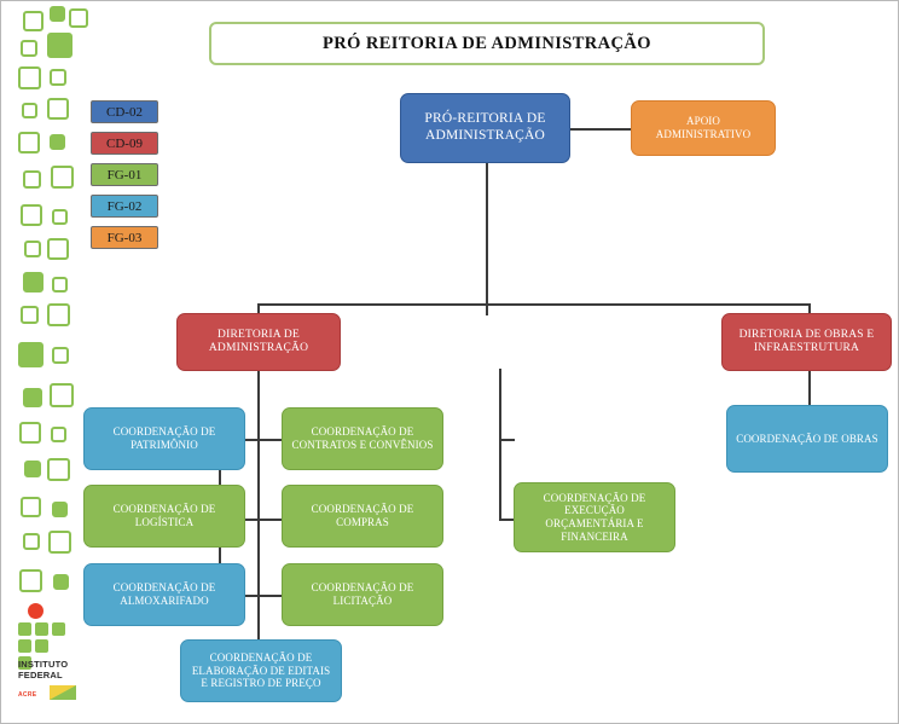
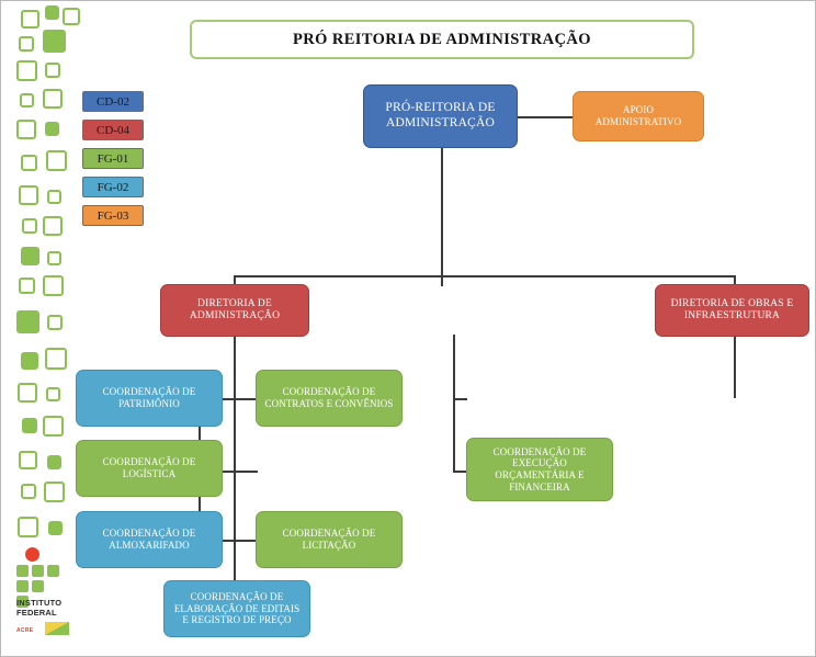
  INSTITUTO
  FEDERAL
  CD-02
- CD-09
+ CD-04
  FG-01
  FG-02
  FG-03
  PRÓ REITORIA DE ADMINISTRAÇÃO
  PRÓ-REITORIA DE ADMINISTRAÇÃO
  APOIO ADMINISTRATIVO
  DIRETORIA DE ADMINISTRAÇÃO
  DIRETORIA DE OBRAS E INFRAESTRUTURA
  COORDENAÇÃO DE PATRIMÔNIO
  COORDENAÇÃO DE CONTRATOS E CONVÊNIOS
- COORDENAÇÃO DE OBRAS
  COORDENAÇÃO DE LOGÍSTICA
- COORDENAÇÃO DE COMPRAS
  COORDENAÇÃO DE EXECUÇÃO ORÇAMENTÁRIA E FINANCEIRA
  COORDENAÇÃO DE ALMOXARIFADO
  COORDENAÇÃO DE LICITAÇÃO
  COORDENAÇÃO DE ELABORAÇÃO DE EDITAIS E REGISTRO DE PREÇO
